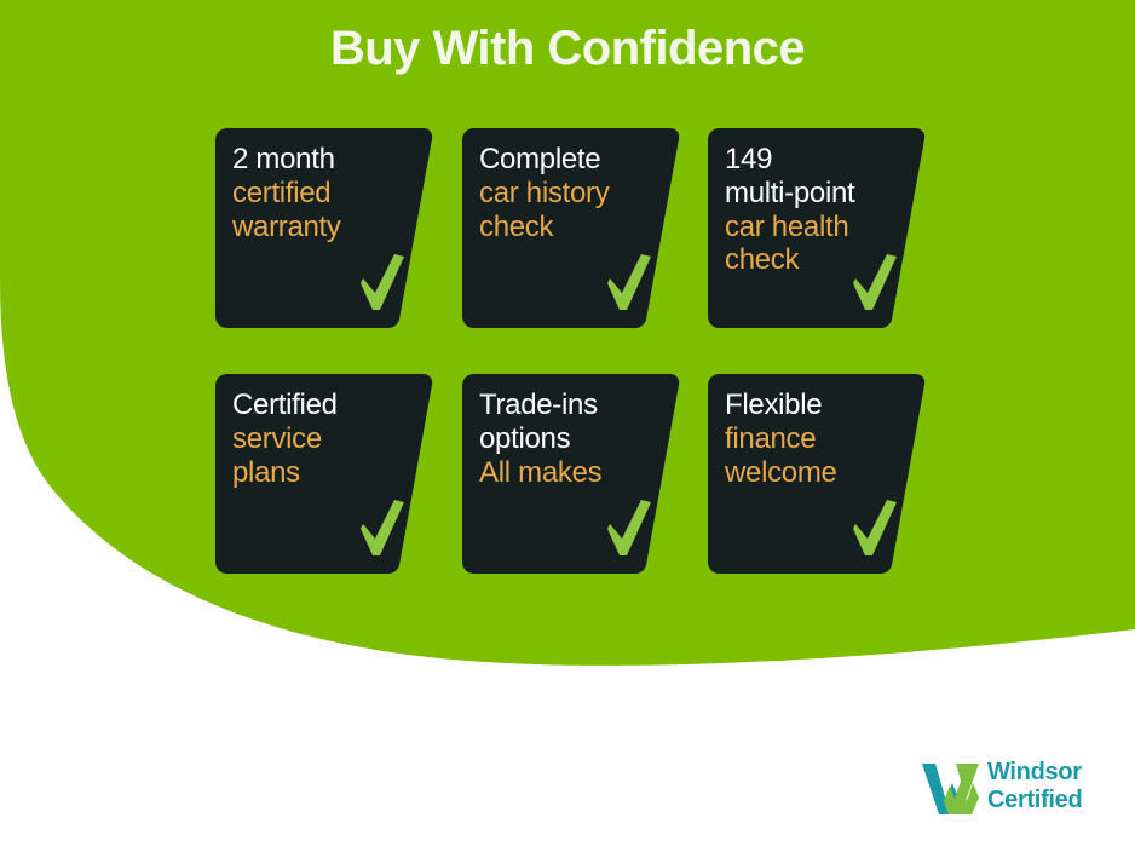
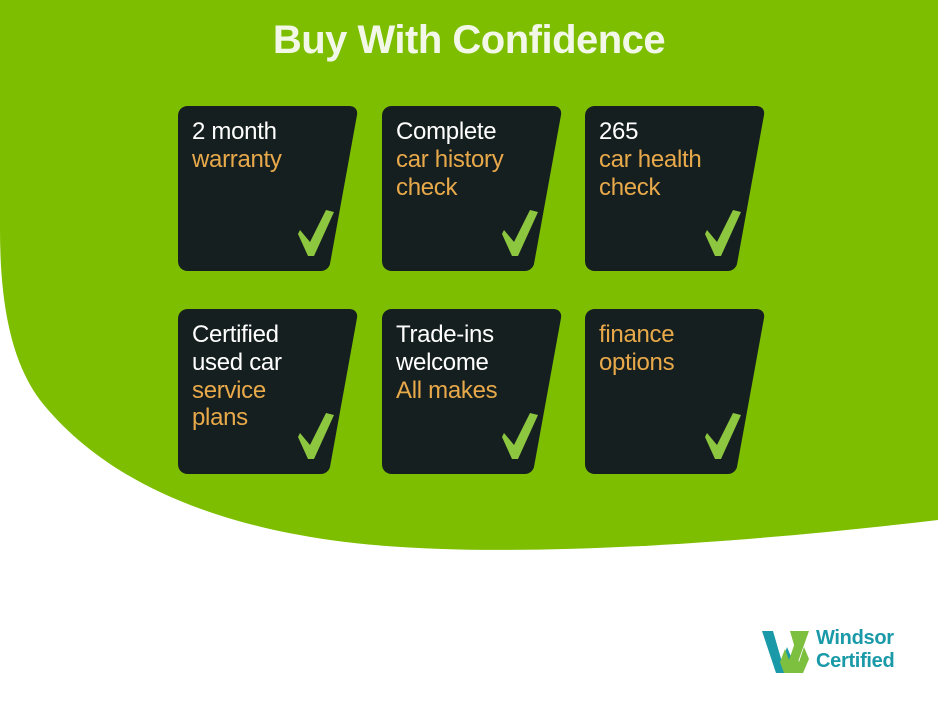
  Buy With Confidence
  2 month
- certified
  warranty
  Complete
  car history
  check
- 149
+ 265
- multi-point
  car health
  check
  Certified
+ used car
  service
  plans
  Trade-ins
- options
+ welcome
  All makes
- Flexible
  finance
- welcome
+ options
  Windsor
  Certified
